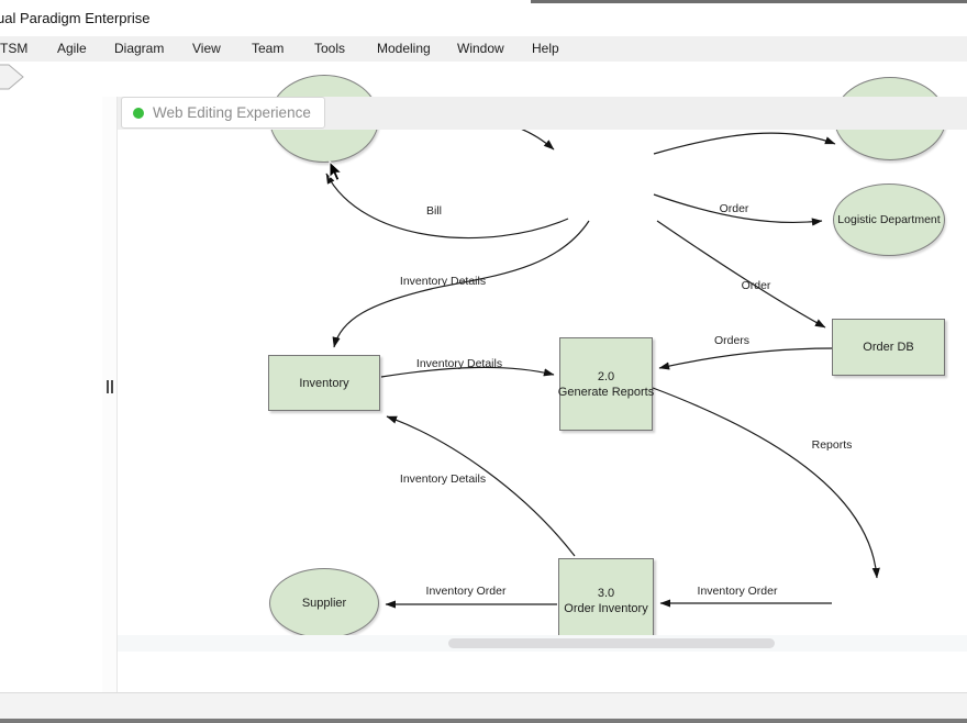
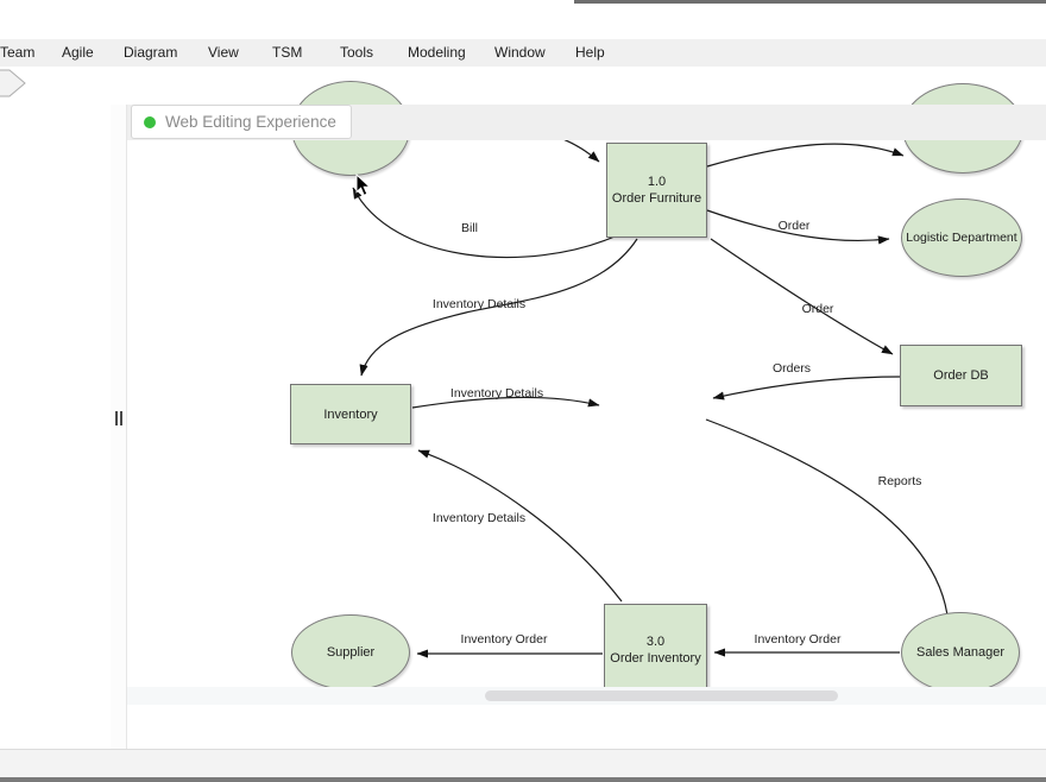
- ual Paradigm Enterprise
- TSM
+ Team
  Agile
  Diagram
  View
- Team
+ TSM
  Tools
  Modeling
  Window
  Help
+ 1.0
+ Order Furniture
  Logistic Department
  Order DB
  Inventory
- 2.0
- Generate Reports
  Supplier
  3.0
  Order Inventory
+ Sales Manager
  Bill
  Order
  Order
  Orders
  Reports
  Inventory Details
  Inventory Details
  Inventory Details
  Inventory Order
  Inventory Order
  Web Editing Experience
